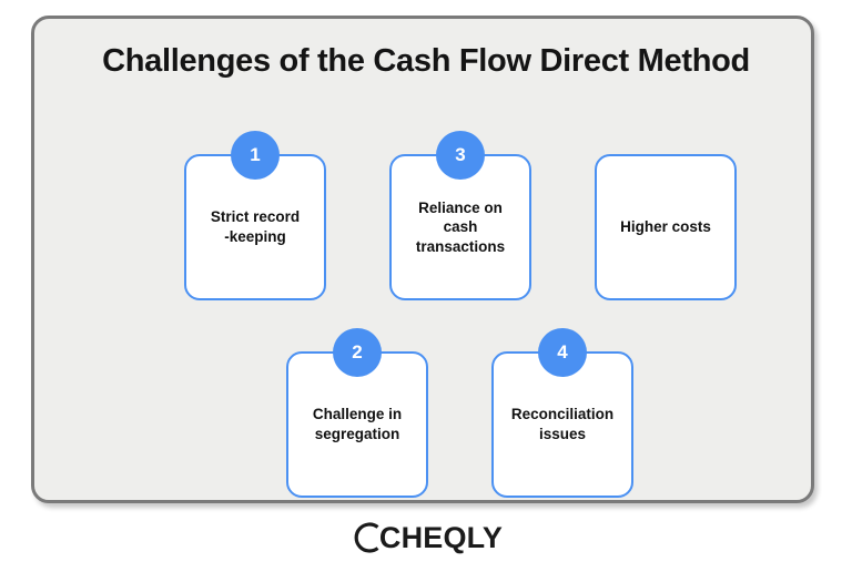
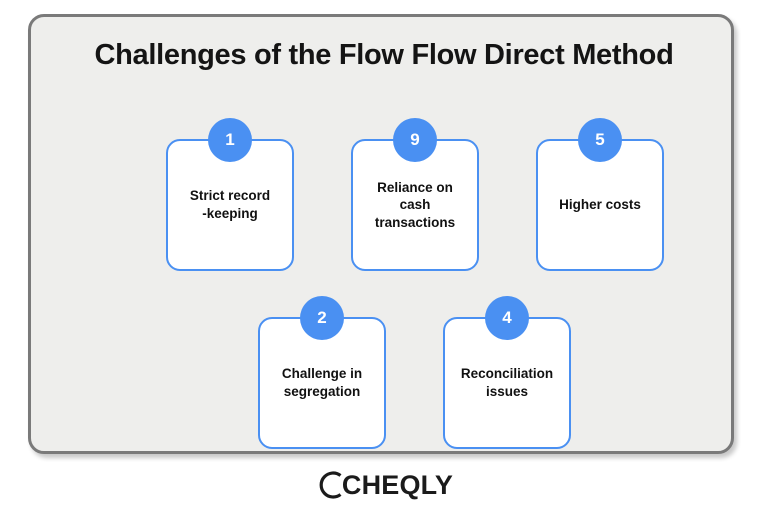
- Challenges of the Cash Flow Direct Method
+ Challenges of the Flow Flow Direct Method
  Strict record
  -keeping
  1
  Reliance on
  cash
  transactions
- 3
+ 9
  Higher costs
+ 5
  Challenge in
  segregation
  2
  Reconciliation
  issues
  4
  CHEQLY
